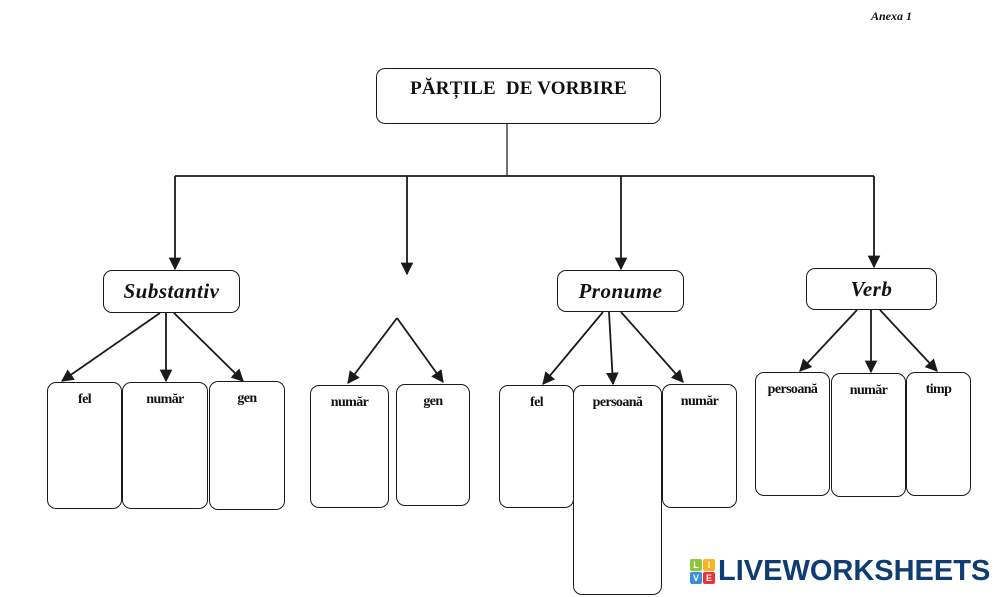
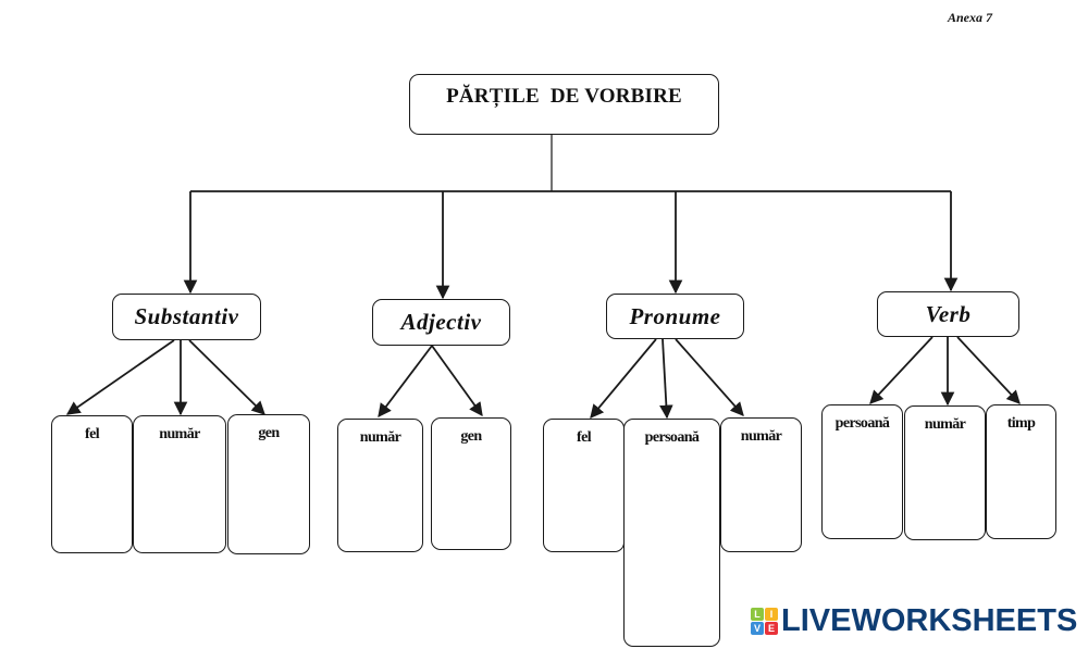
- Anexa 1
+ Anexa 7
  PĂRȚILE DE VORBIRE
  Substantiv
+ Adjectiv
  Pronume
  Verb
  fel
  număr
  gen
  număr
  gen
  fel
  persoană
  număr
  persoană
  număr
  timp
  L
  I
  V
  E
  LIVEWORKSHEETS
